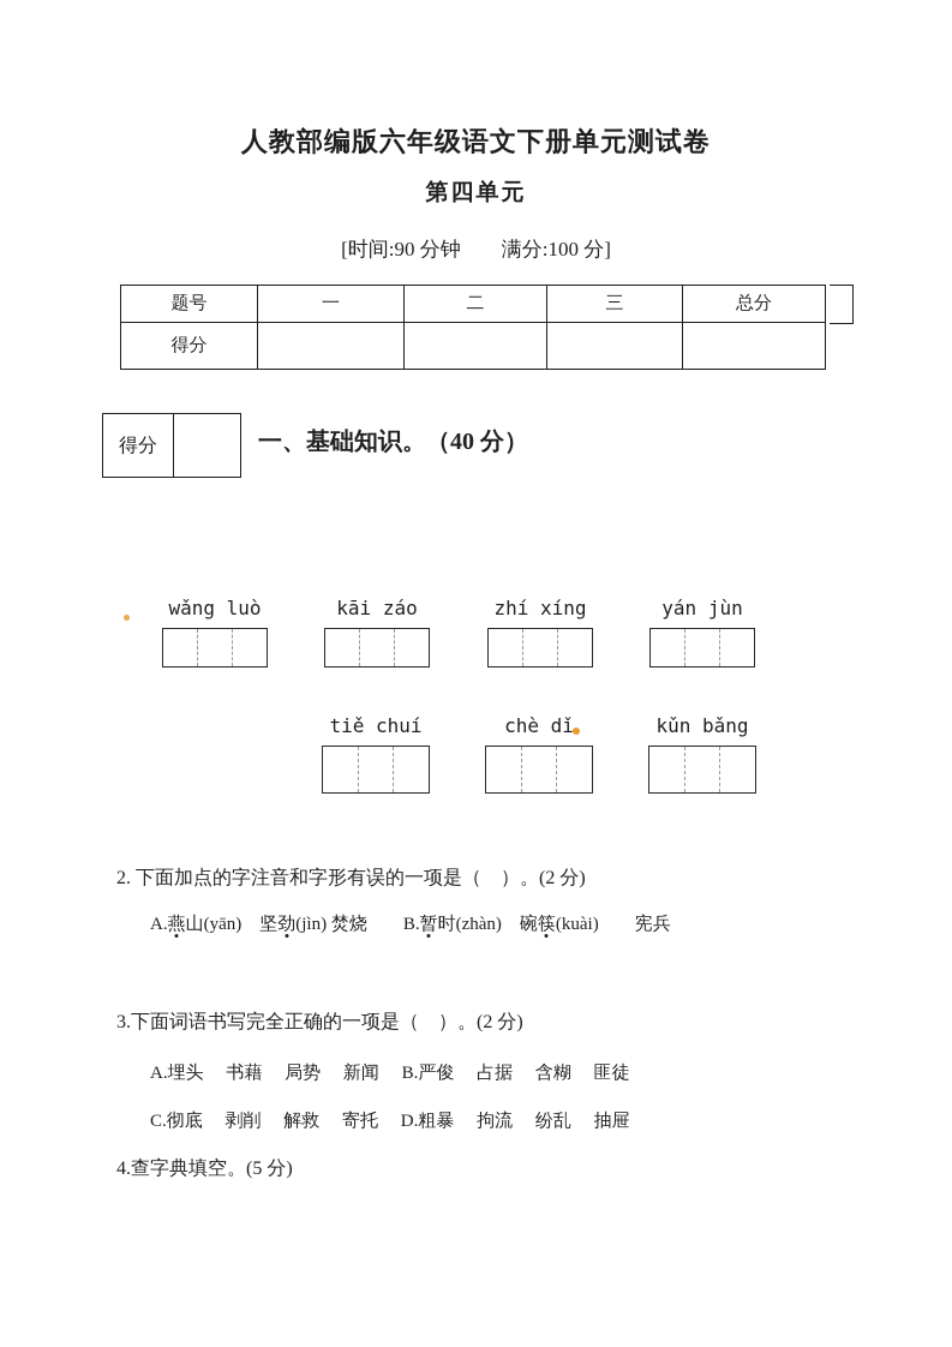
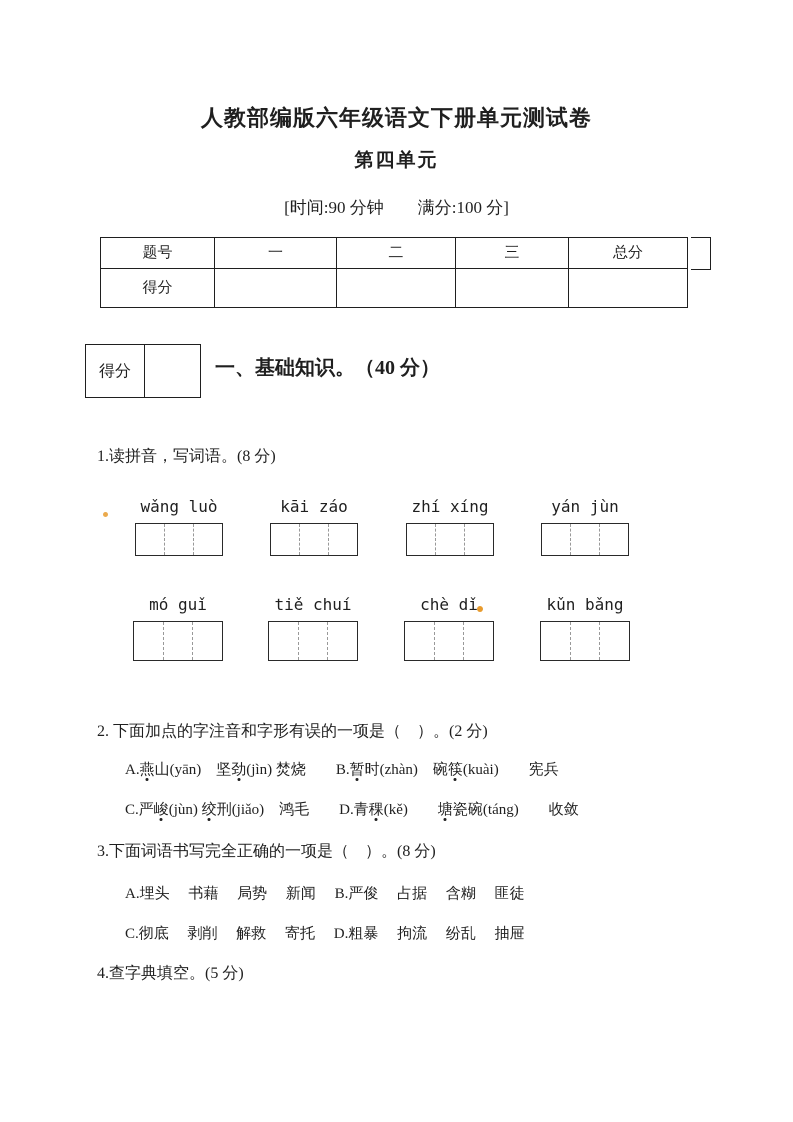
  人教部编版六年级语文下册单元测试卷
  第四单元
  [时间:90 分钟 满分:100 分]
  题号	一	二	三	总分
  得分
  得分
  一、基础知识。（40 分）
+ 1.读拼音，写词语。(8 分)
  wǎng luò
  kāi záo
  zhí xíng
  yán jùn
+ mó guǐ
  tiě chuí
  chè dǐ
  kǔn bǎng
  2. 下面加点的字注音和字形有误的一项是（ ）。(2 分)
  A.燕山(yān) 坚劲(jìn) 焚烧 B.暂时(zhàn) 碗筷(kuài) 宪兵
+ C.严峻(jùn) 绞刑(jiǎo) 鸿毛 D.青稞(kě) 塘瓷碗(táng) 收敛
- 3.下面词语书写完全正确的一项是（ ）。(2 分)
+ 3.下面词语书写完全正确的一项是（ ）。(8 分)
  A.埋头 书藉 局势 新闻 B.严俊 占据 含糊 匪徒
  C.彻底 剥削 解救 寄托 D.粗暴 拘流 纷乱 抽屉
  4.查字典填空。(5 分)
